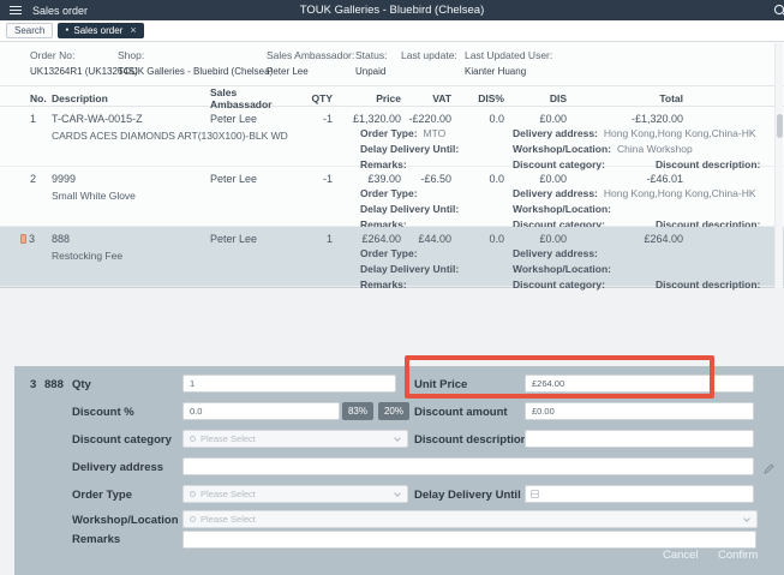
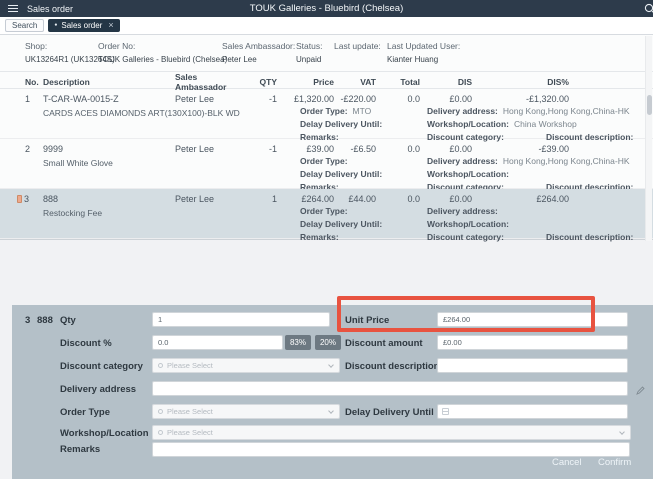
  Sales order
  TOUK Galleries - Bluebird (Chelsea)
  Search
  Sales order
  ×
- Order No:
+ Shop:
  UK13264R1 (UK132
- Shop:
+ Order No:
  TOUK Galleries - Bluebird (Chelse
  Sales Ambassador:
  Peter Lee
  Status:
  Unpaid
  Last update:
  Last Updated User:
  Kianter Huang
  No.
  Description
  Sales Ambassador
  QTY
  Price
  VAT
- DIS%
+ Total
  DIS
- Total
+ DIS%
  1
  T-CAR-WA-0015-Z
  Peter Lee
  -1
  £1,320.00
  -£220.00
  0.0
  £0.00
  -£1,320.00
  CARDS ACES DIAMONDS ART(130X100)-BLK WD
  Order Type:
  MTO
  Delivery address:
  Hong Kong,Hong Kong,China-HK
  Delay Delivery Until:
  Workshop/Location:
  China Workshop
  Remarks:
  Discount category:
  Discount description:
  2
  9999
  Peter Lee
  -1
  £39.00
  -£6.50
  0.0
  £0.00
- -£46.01
+ -£39.00
  Small White Glove
  Order Type:
  Delivery address:
  Hong Kong,Hong Kong,China-HK
  Delay Delivery Until:
  Workshop/Location:
  Remarks:
  Discount category:
  Discount description:
  3
  888
  Peter Lee
  1
  £264.00
  £44.00
  0.0
  £0.00
  £264.00
  Restocking Fee
  Order Type:
  Delivery address:
  Delay Delivery Until:
  Workshop/Location:
  Remarks:
  Discount category:
  Discount description:
  3
  888
  Qty
  1
  Unit Price
  £264.00
  Discount %
  0.0
  83%
  20%
  Discount amount
  £0.00
  Discount category
  Please Select
  Discount descriptio
  Delivery address
  Order Type
  Please Select
  Delay Delivery Until
  Workshop/Location
  Please Select
  Remarks
  Cancel
  Confirm
